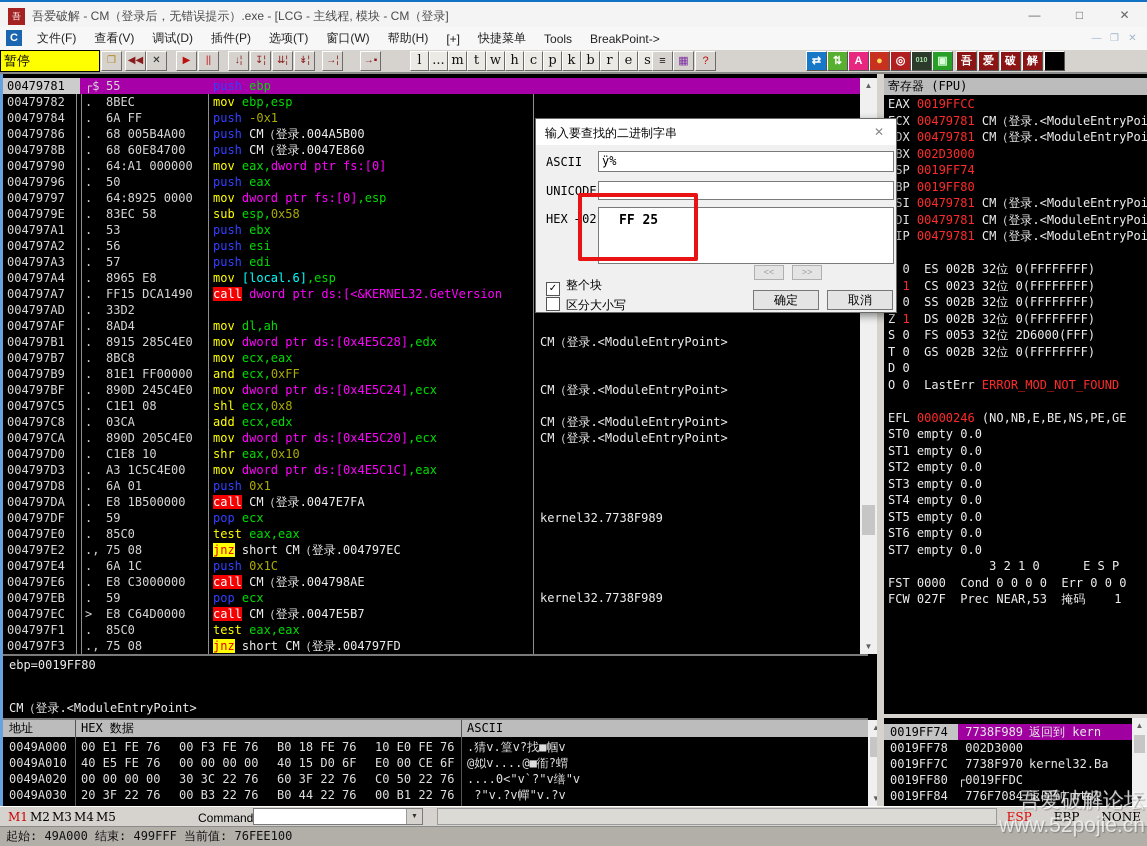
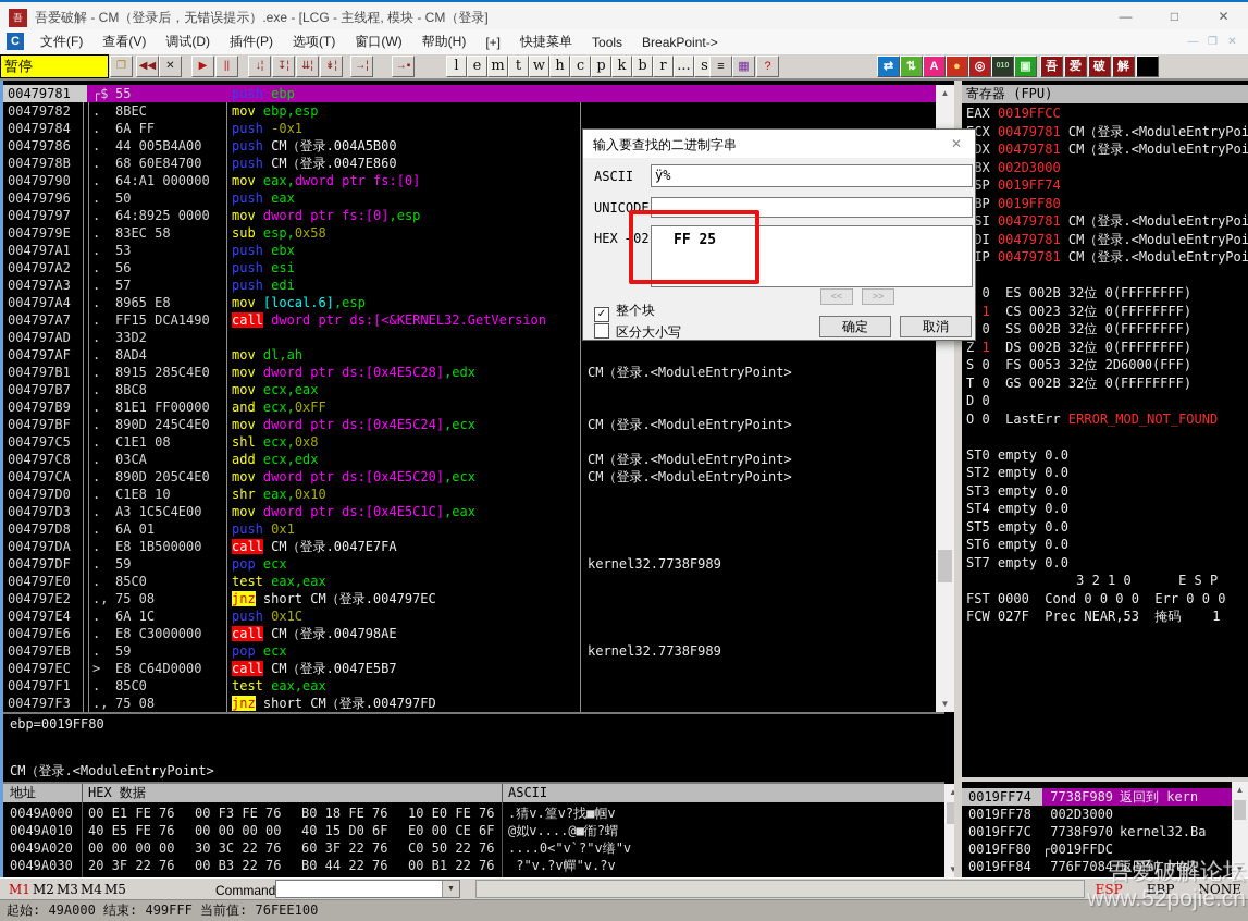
  吾
  吾爱破解 - CM（登录后，无错误提示）.exe - [LCG - 主线程, 模块 - CM（登录]
  —
  □
  ✕
  C
  文件(F)
  查看(V)
  调试(D)
  插件(P)
  选项(T)
  窗口(W)
  帮助(H)
  [+]
  快捷菜单
  Tools
  BreakPoint->
  —
  ❐
  ✕
  暂停
  ❐
  ◀◀
  ✕
  ▶
  ||
  ↓¦
  ↧¦
  ⇊¦
  ↡¦
  →¦
  →▪
  l
- ...
+ e
  m
  t
  w
  h
  c
  p
  k
  b
  r
- e
+ ...
  s
  ≡
  ▦
  ?
  ⇄
  ⇅
  A
  ●
  ◎
  ▣
  吾
  爱
  破
  解
  00479781
  ┌$
  55
  push ebp
  00479782
  .
  8BEC
  mov ebp,esp
  00479784
  .
  6A FF
  push -0x1
  00479786
  .
- 68 005B4A00
+ 44 005B4A00
  push CM（登录.004A5B00
  0047978B
  .
  68 60E84700
  push CM（登录.0047E860
  00479790
  .
  64:A1 000000
  mov eax,dword ptr fs:[0]
  00479796
  .
  50
  push eax
  00479797
  .
  64:8925 0000
  mov dword ptr fs:[0],esp
  0047979E
  .
  83EC 58
  sub esp,0x58
  004797A1
  .
  53
  push ebx
  004797A2
  .
  56
  push esi
  004797A3
  .
  57
  push edi
  004797A4
  .
  8965 E8
  mov [local.6],esp
  004797A7
  .
  FF15 DCA1490
  call dword ptr ds:[<&KERNEL32.GetVersion
  004797AD
  .
  33D2
  004797AF
  .
  8AD4
  mov dl,ah
  004797B1
  .
  8915 285C4E0
  mov dword ptr ds:[0x4E5C28],edx
  CM（登录.<ModuleEntryPoint>
  004797B7
  .
  8BC8
  mov ecx,eax
  004797B9
  .
  81E1 FF00000
  and ecx,0xFF
  004797BF
  .
  890D 245C4E0
  mov dword ptr ds:[0x4E5C24],ecx
  CM（登录.<ModuleEntryPoint>
  004797C5
  .
  C1E1 08
  shl ecx,0x8
  004797C8
  .
  03CA
  add ecx,edx
  CM（登录.<ModuleEntryPoint>
  004797CA
  .
  890D 205C4E0
  mov dword ptr ds:[0x4E5C20],ecx
  CM（登录.<ModuleEntryPoint>
  004797D0
  .
  C1E8 10
  shr eax,0x10
  004797D3
  .
  A3 1C5C4E00
  mov dword ptr ds:[0x4E5C1C],eax
  004797D8
  .
  6A 01
  push 0x1
  004797DA
  .
  E8 1B500000
  call CM（登录.0047E7FA
  004797DF
  .
  59
  pop ecx
  kernel32.7738F989
  004797E0
  .
  85C0
  test eax,eax
  004797E2
  .,
  75 08
  jnz short CM（登录.004797EC
  004797E4
  .
  6A 1C
  push 0x1C
  004797E6
  .
  E8 C3000000
  call CM（登录.004798AE
  004797EB
  .
  59
  pop ecx
  kernel32.7738F989
  004797EC
  >
  E8 C64D0000
  call CM（登录.0047E5B7
  004797F1
  .
  85C0
  test eax,eax
  004797F3
  .,
  75 08
  jnz short CM（登录.004797FD
  ▲
  ▼
  ebp=0019FF80
  CM（登录.<ModuleEntryPoint>
  地址
  HEX 数据
  ASCII
  0049A000
  00 E1 FE 76
  00 F3 FE 76
  B0 18 FE 76
  10 E0 FE 76
  .猜v.篁v?找■帼v
  0049A010
  40 E5 FE 76
  00 00 00 00
  40 15 D0 6F
  E0 00 CE 6F
  @姒v....@■衜?蝟
  0049A020
  00 00 00 00
  30 3C 22 76
  60 3F 22 76
  C0 50 22 76
  ....0<"v`?"v缮"v
  0049A030
  20 3F 22 76
  00 B3 22 76
  B0 44 22 76
  00 B1 22 76
  ?"v.?v幝"v.?v
  ▲
  ▼
  寄存器 (FPU)
  EAX 0019FFCC
  CX 00479781 CM（登录.<ModuleEntryPoi
  DX 00479781 CM（登录.<ModuleEntryPoi
  BX 002D3000
  SP 0019FF74
  BP 0019FF80
  SI 00479781 CM（登录.<ModuleEntryPoi
  DI 00479781 CM（登录.<ModuleEntryPoi
  IP 00479781 CM（登录.<ModuleEntryPoi
  0 ES 002B 32位 0(FFFFFFFF)
  1 CS 0023 32位 0(FFFFFFFF)
  0 SS 002B 32位 0(FFFFFFFF)
  Z 1 DS 002B 32位 0(FFFFFFFF)
  S 0 FS 0053 32位 2D6000(FFF)
  T 0 GS 002B 32位 0(FFFFFFFF)
  D 0
  O 0 LastErr ERROR_MOD_NOT_FOUND
- EFL 00000246 (NO,NB,E,BE,NS,PE,GE
  ST0 empty 0.0
- ST1 empty 0.0
  ST2 empty 0.0
  ST3 empty 0.0
  ST4 empty 0.0
  ST5 empty 0.0
  ST6 empty 0.0
  ST7 empty 0.0
  3 2 1 0 E S P
  FST 0000 Cond 0 0 0 0 Err 0 0 0
  FCW 027F Prec NEAR,53 掩码 1
  0019FF74
  7738F989
  返回到 kern
  0019FF78
  002D3000
  0019FF7C
  7738F970
  kernel32.Ba
  0019FF80
  ┌0019FFDC
  0019FF84
  776F7084
  返回到 ntdl
  ▲
  ▼
  M1
  M2
  M3
  M4
  M5
  Command
  ESP EBP NONE
  起始: 49A000 结束: 499FFF 当前值: 76FEE100
  输入要查找的二进制字串
  ✕
  ASCII
  ÿ%
  UNICODE
  HEX +02
  FF 25
  <<
  >>
  ✓ 整个块
  区分大小写
  确定
  取消
  吾爱破解论坛
  www.52pojie.cn
